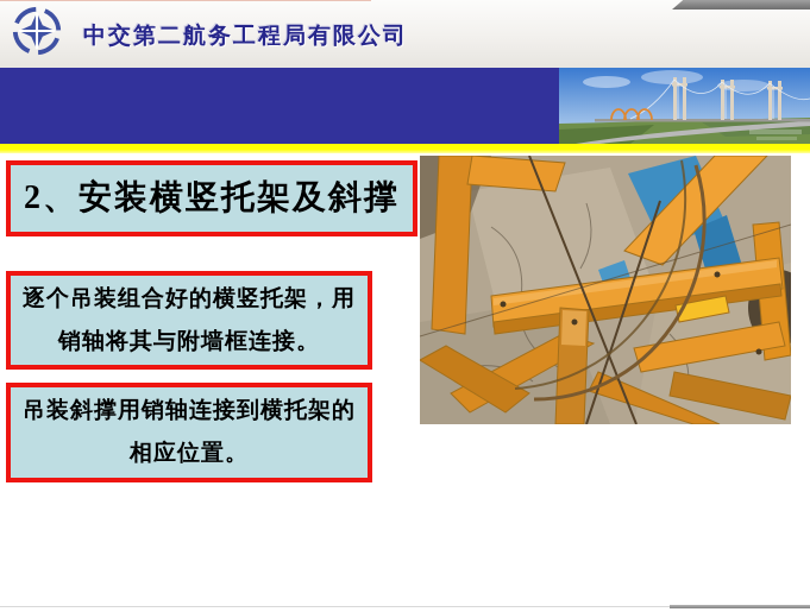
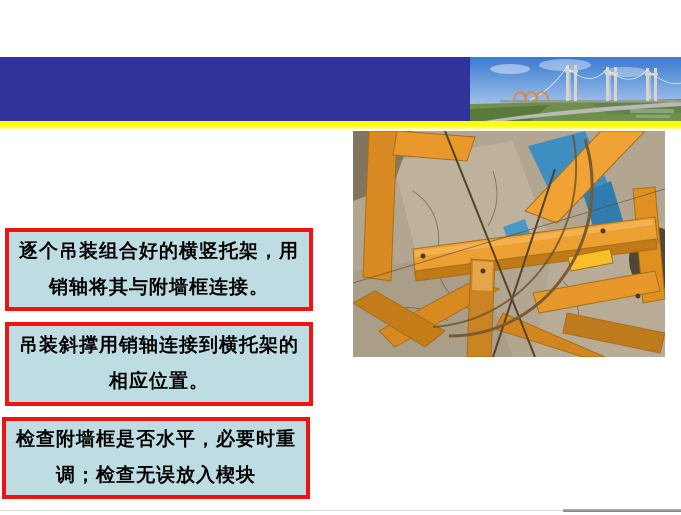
- 中交第二航务工程局有限公司
- 2、安装横竖托架及斜撑
  逐个吊装组合好的横竖托架，用销轴将其与附墙框连接。
  吊装斜撑用销轴连接到横托架的相应位置。
+ 检查附墙框是否水平，必要时重调；检查无误放入楔块
